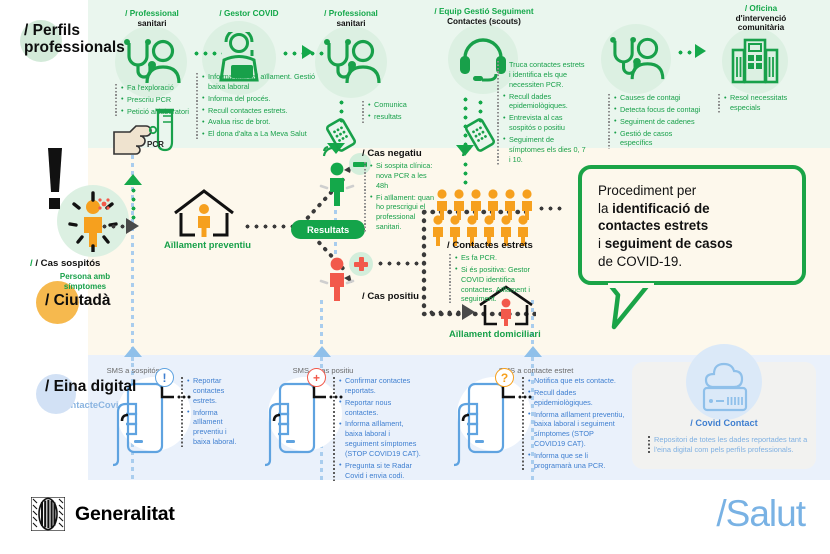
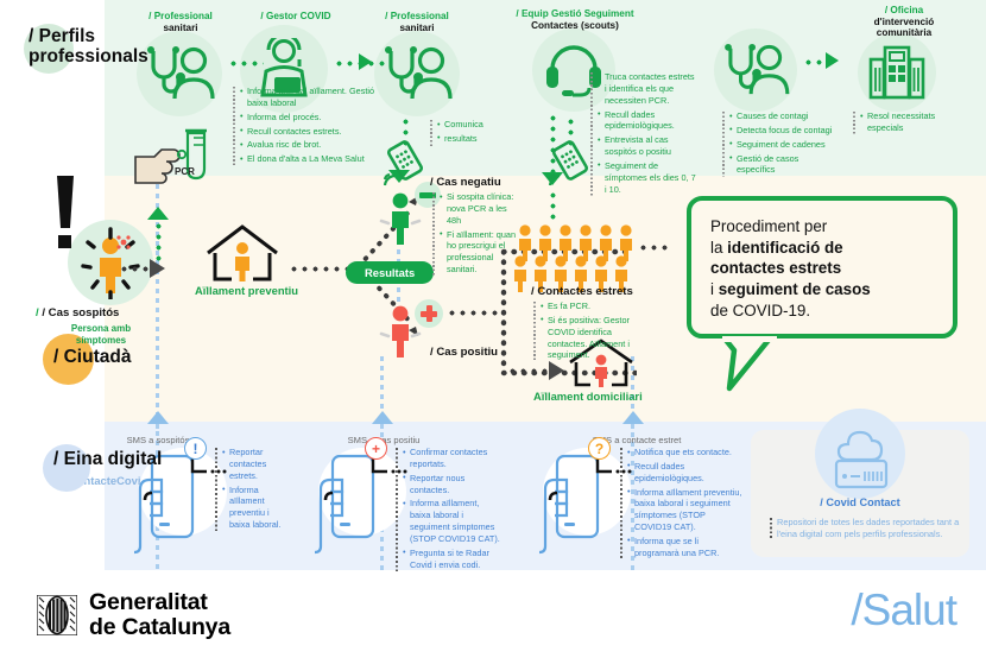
  / Perfils
  professionals
  / Professional
  sanitari
- Fa l'exploració
- Prescriu PCR
- Petició al laboratori
  / Gestor COVID
  Informa que cal aïllament. Gestió baixa laboral
  Informa del procés.
  Recull contactes estrets.
  Avalua risc de brot.
  El dona d'alta a La Meva Salut
  / Professional
  sanitari
  Comunica
  resultats
  / Equip Gestió Seguiment
  Contactes (scouts)
  Truca contactes estrets i identifica els que necessiten PCR.
  Recull dades epidemiològiques.
  Entrevista al cas sospitós o positiu
  Seguiment de símptomes els dies 0, 7 i 10.
  Causes de contagi
  Detecta focus de contagi
  Seguiment de cadenes
  Gestió de casos específics
  / Oficina
  d'intervenció comunitària
  Resol necessitats especials
  / Ciutadà
  / / Cas sospitós
  Persona amb
  símptomes
  PCR
  Aïllament preventiu
  Resultats
  / Cas negatiu
  Si sospita clínica: nova PCR a les 48h
  Fi aïllament: quan ho prescrigui el professional sanitari.
  / Cas positiu
  / Contactes estrets
  Es fa PCR.
  Si és positiva: Gestor COVID identifica contactes. Aïllament i seguiment.
  Aïllament domiciliari
  Procediment per
  la identificació de
  contactes estrets
  i seguiment de casos
  de COVID-19.
  / Eina digital
  SMS a sospitó
  !
  Reportar contactes estrets.
  Informa aïllament preventiu i baixa laboral.
  SMSs positiu
  +
  Confirmar contactes reportats.
  Reportar nous contactes.
  Informa aïllament, baixa laboral i seguiment símptomes (STOP COVID19 CAT).
  Pregunta si te Radar Covid i envia codi.
  S a contacte estret
  ?
  Notifica que ets contacte.
  Recull dades epidemiològiques.
  Informa aïllament preventiu, baixa laboral i seguiment símptomes (STOP COVID19 CAT).
  Informa que se li programarà una PCR.
  / Covid Contact
  Repositori de totes les dades reportades tant a l'eina digital com pels perfils professionals.
  Generalitat
+ de Catalunya
  /Salut
